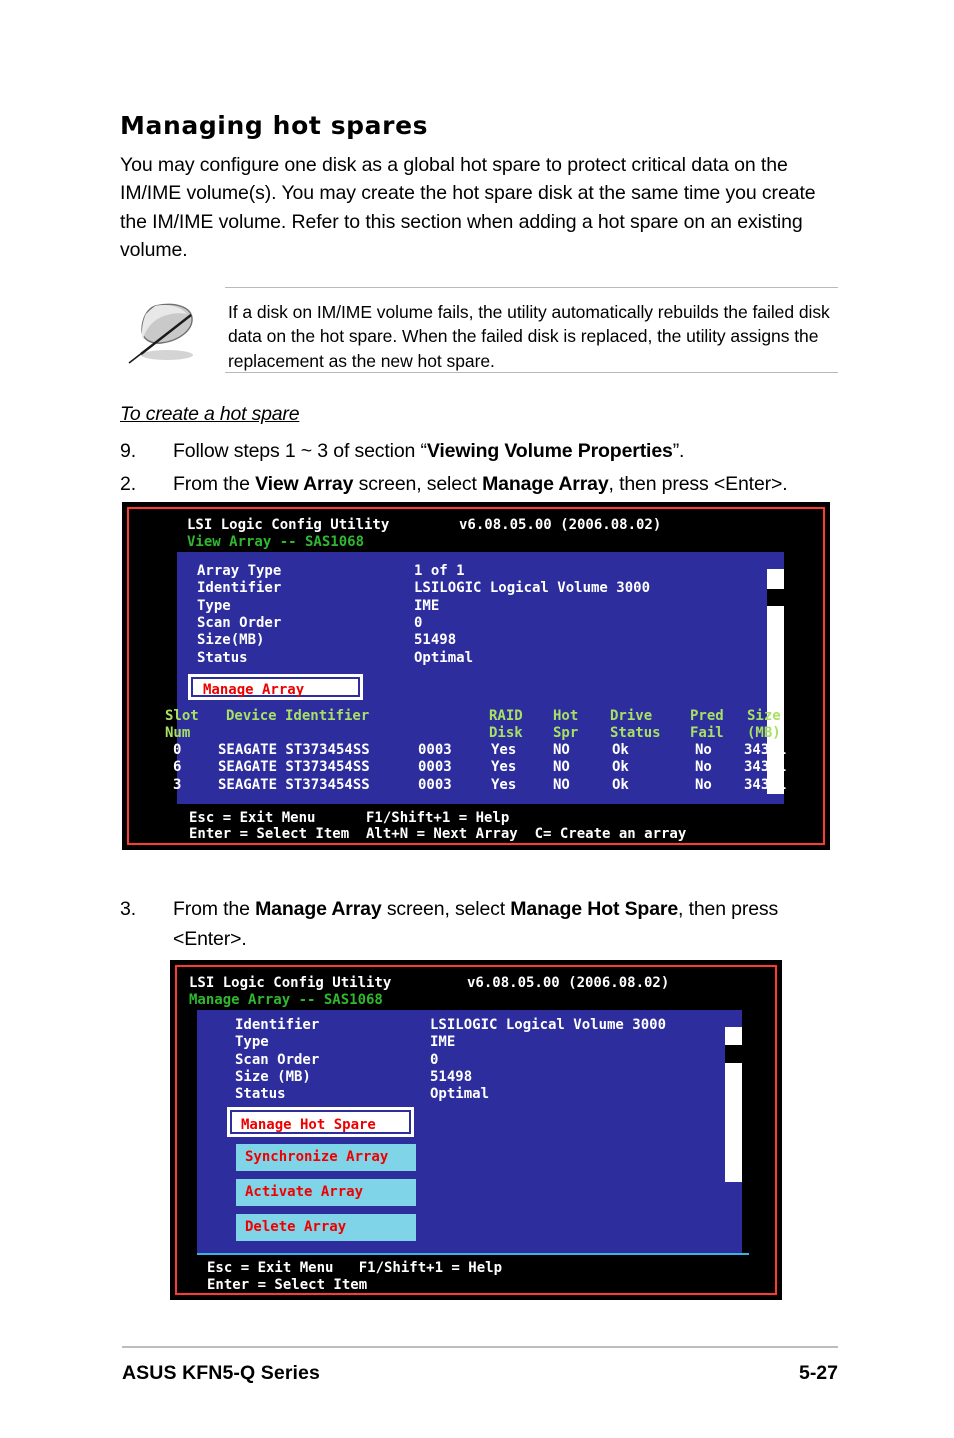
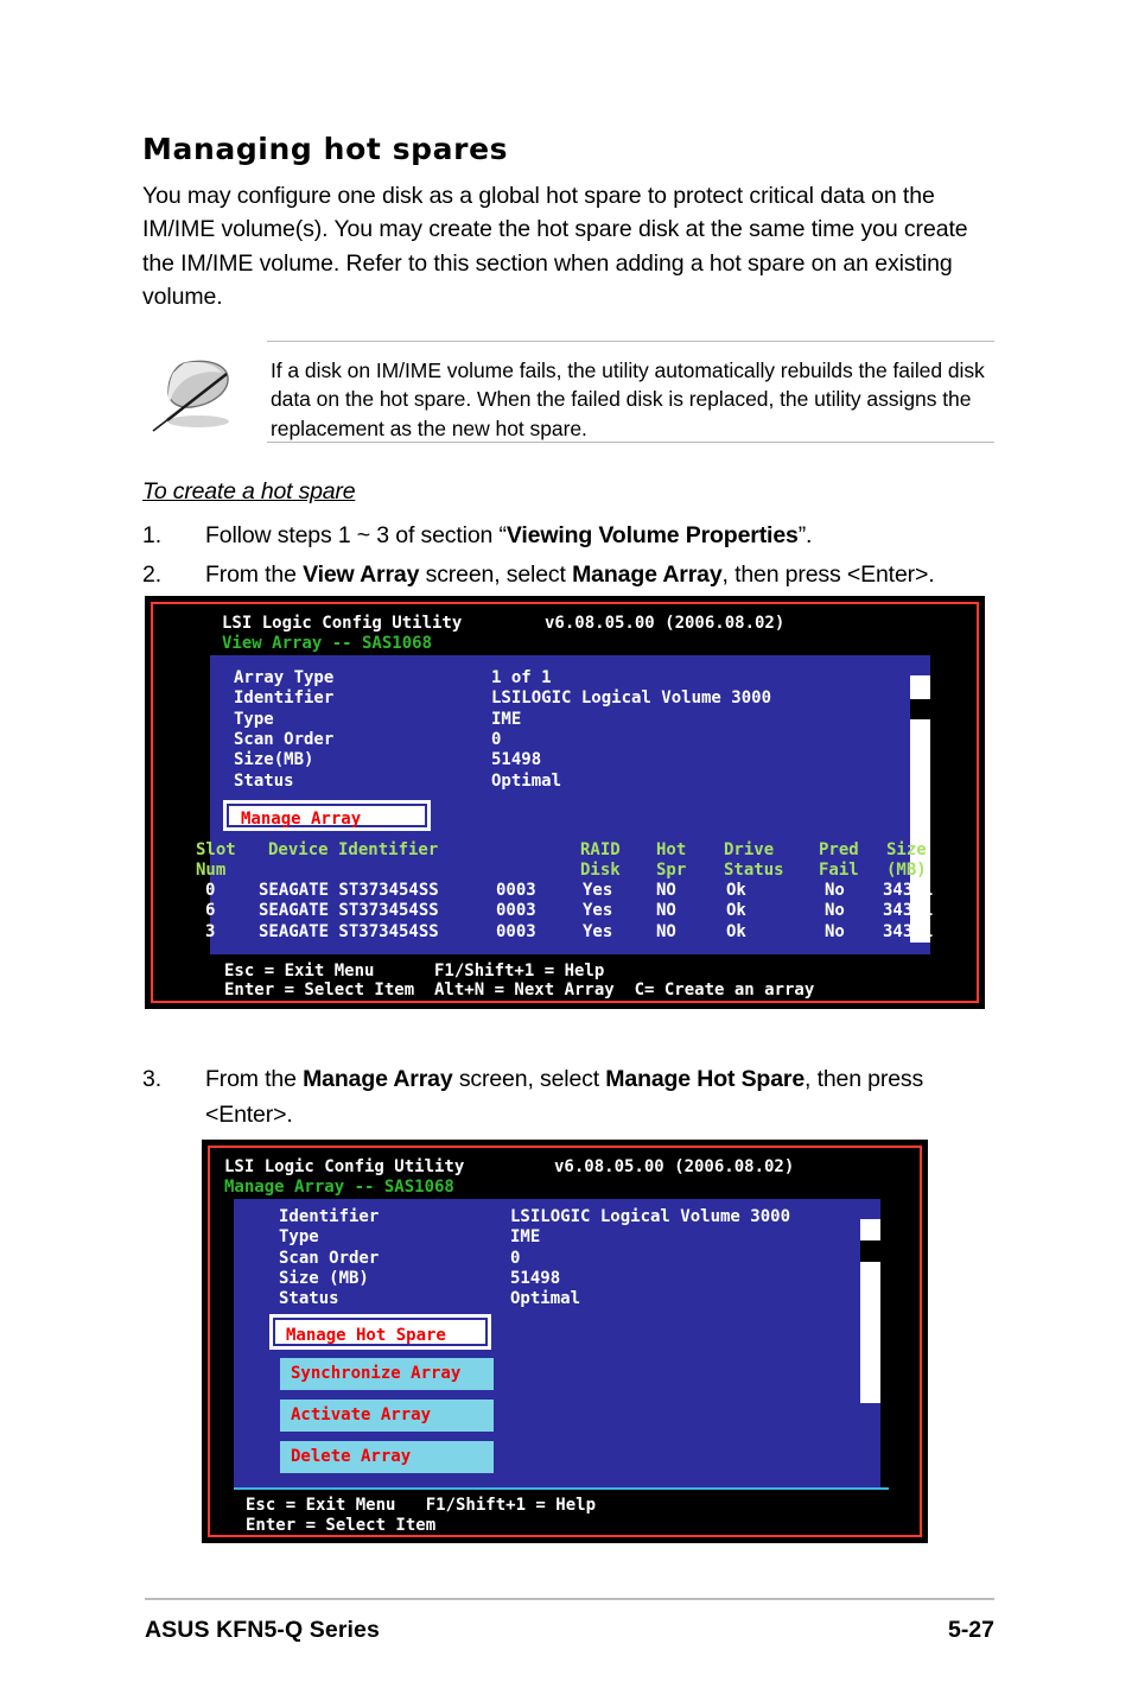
  Managing hot spares
  You may configure one disk as a global hot spare to protect critical data on the IM/IME volume(s). You may create the hot spare disk at the same time you create the IM/IME volume. Refer to this section when adding a hot spare on an existing volume.
  If a disk on IM/IME volume fails, the utility automatically rebuilds the failed disk data on the hot spare. When the failed disk is replaced, the utility assigns the replacement as the new hot spare.
  To create a hot spare
- 9.
+ 1.
  Follow steps 1 ~ 3 of section “Viewing Volume Properties”.
  2.
  From the View Array screen, select Manage Array, then press <Enter>.
  LSI Logic Config Utility
  v6.08.05.00 (2006.08.02)
  View Array -- SAS1068
  Array Type
  1 of 1
  Identifier
  LSILOGIC Logical Volume 3000
  Type
  IME
  Scan Order
  0
  Size(MB)
  51498
  Status
  Optimal
  Manage Array
  Slot
  Device Identifier
  RAID
  Hot
  Drive
  Pred
  Size
  Num
  Disk
  Spr
  Status
  Fail
  (MB)
  0
  SEAGATE ST373454SS
  0003
  Yes
  NO
  Ok
  No
  34331
  6
  SEAGATE ST373454SS
  0003
  Yes
  NO
  Ok
  No
  34331
  3
  SEAGATE ST373454SS
  0003
  Yes
  NO
  Ok
  No
  34331
  Esc = Exit Menu F1/Shift+1 = Help
  Enter = Select Item Alt+N = Next Array C= Create an array
  3.
  From the Manage Array screen, select Manage Hot Spare, then press <Enter>.
  LSI Logic Config Utility
  v6.08.05.00 (2006.08.02)
  Manage Array -- SAS1068
  Identifier
  LSILOGIC Logical Volume 3000
  Type
  IME
  Scan Order
  0
  Size (MB)
  51498
  Status
  Optimal
  Manage Hot Spare
  Synchronize Array
  Activate Array
  Delete Array
  Esc = Exit Menu F1/Shift+1 = Help
  Enter = Select Item
  ASUS KFN5-Q Series
  5-27
